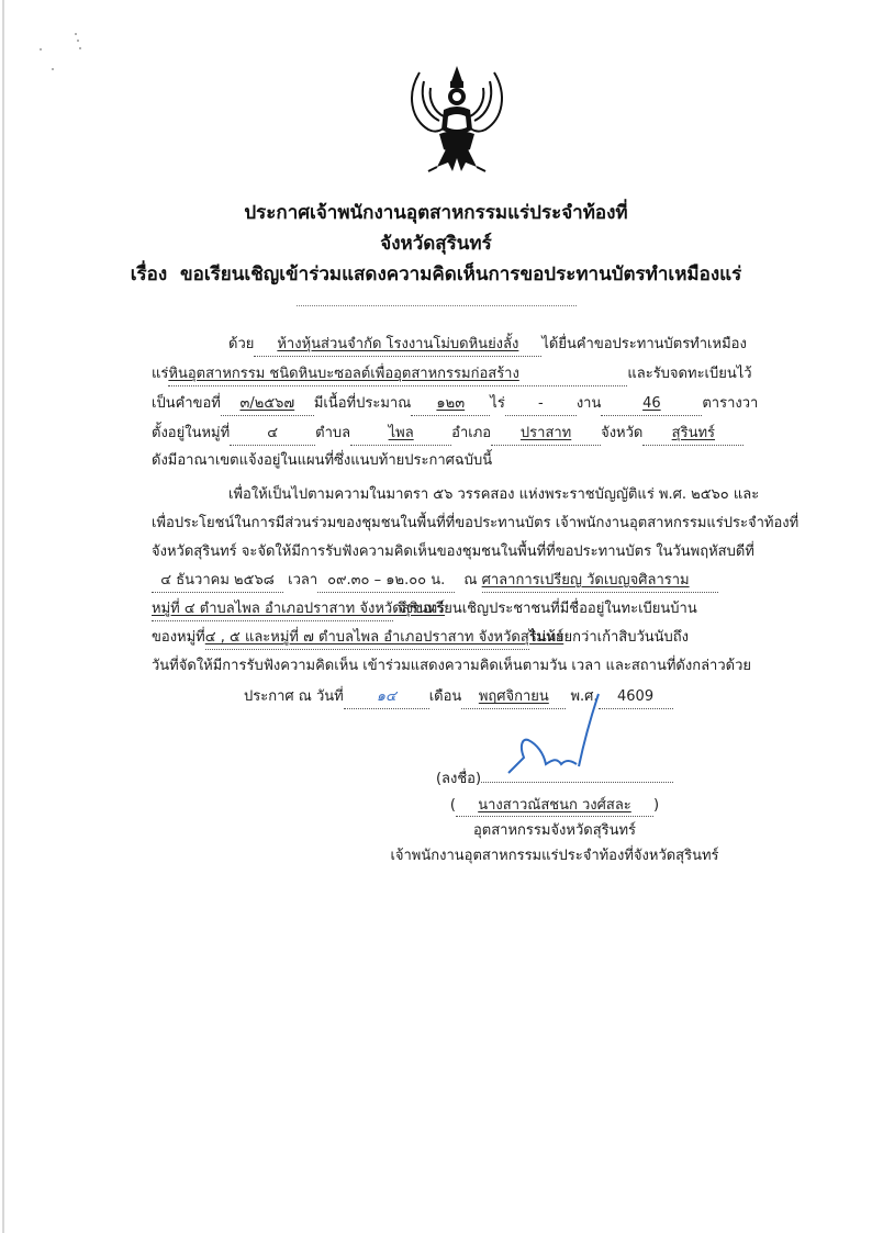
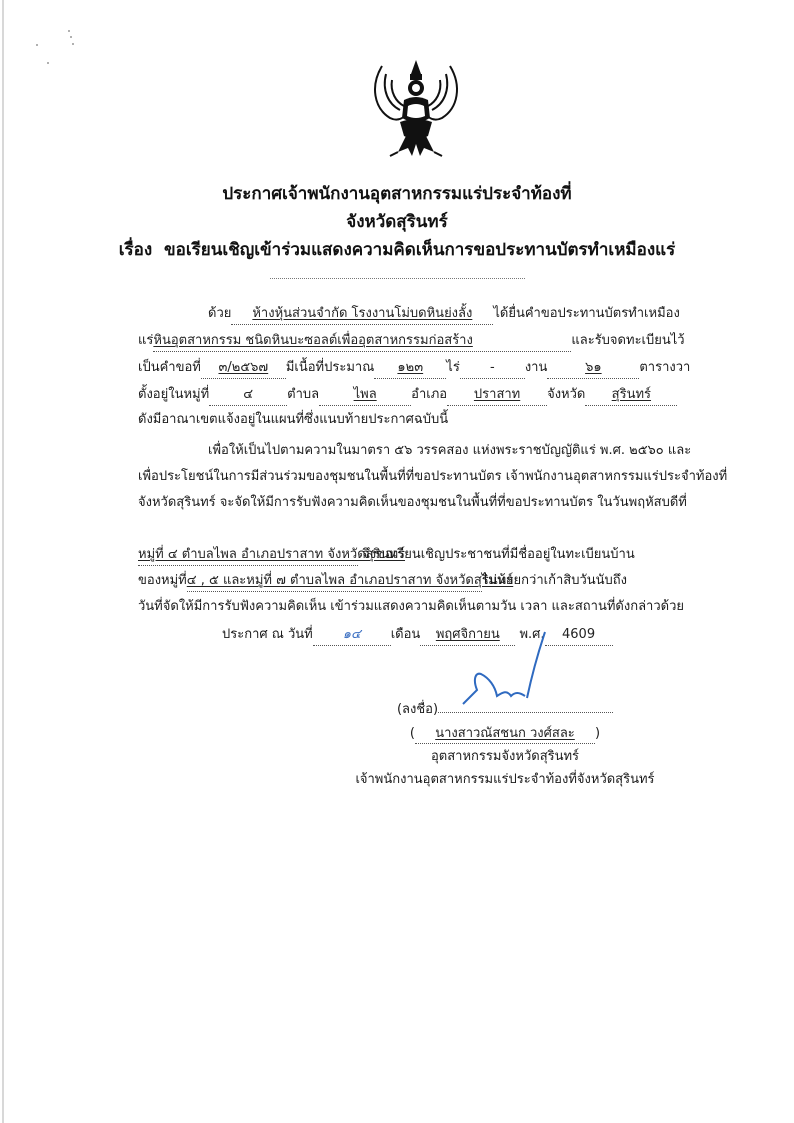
  ประกาศเจ้าพนักงานอุตสาหกรรมแร่ประจำท้องที่
  จังหวัดสุรินทร์
  เรื่อง ขอเรียนเชิญเข้าร่วมแสดงความคิดเห็นการขอประทานบัตรทำเหมืองแร่
  ด้วย ห้างหุ้นส่วนจำกัด โรงงานโม่บดหินย่งลั้ง ได้ยื่นคำขอประทานบัตรทำเหมือง
  แร่หินอุตสาหกรรม ชนิดหินบะซอลต์เพื่ออุตสาหกรรมก่อสร้าง และรับจดทะเบียนไว้
- เป็นคำขอที่ ๓/๒๕๖๗ มีเนื้อที่ประมาณ ๑๒๓ ไร่ - งาน 46 ตารางวา
+ เป็นคำขอที่ ๓/๒๕๖๗ มีเนื้อที่ประมาณ ๑๒๓ ไร่ - งาน ๖๑ ตารางวา
  ตั้งอยู่ในหมู่ที่ ๔ ตำบล ไพล อำเภอ ปราสาท จังหวัด สุรินทร์
  ดังมีอาณาเขตแจ้งอยู่ในแผนที่ซึ่งแนบท้ายประกาศฉบับนี้
  เพื่อให้เป็นไปตามความในมาตรา ๕๖ วรรคสอง แห่งพระราชบัญญัติแร่ พ.ศ. ๒๕๖๐ และ
  เพื่อประโยชน์ในการมีส่วนร่วมของชุมชนในพื้นที่ที่ขอประทานบัตร เจ้าพนักงานอุตสาหกรรมแร่ประจำท้องที่
  จังหวัดสุรินทร์ จะจัดให้มีการรับฟังความคิดเห็นของชุมชนในพื้นที่ที่ขอประทานบัตร ในวันพฤหัสบดีที่
- ๔ ธันวาคม ๒๕๖๘ เวลา ๐๙.๓๐ – ๑๒.๐๐ น. ณ ศาลาการเปรียญ วัดเบญจศิลาราม
  หมู่ที่ ๔ ตำบลไพล อำเภอปราสาท จังหวั จึงขอเรียนเชิญประชาชนที่มีชื่ออยู่ในทะเบียนบ้าน
  ของหมู่ที่๔ , ๕ และหมู่ที่ ๗ ตำบลไพล อำเภอปราสาท จังหวัดสุไม่น้อยกว่าเก้าสิบวันนับถึง
  วันที่จัดให้มีการรับฟังความคิดเห็น เข้าร่วมแสดงความคิดเห็นตามวัน เวลา และสถานที่ดังกล่าวด้วย
  ประกาศ ณ วันที่ ๑๔ เดือน พฤศจิกายน พ.ศ. 4609
  (ลงชื่อ)
  ( นางสาวณัสชนก วงศ์สละ )
  อุตสาหกรรมจังหวัดสุรินทร์
  เจ้าพนักงานอุตสาหกรรมแร่ประจำท้องที่จังหวัดสุรินทร์
